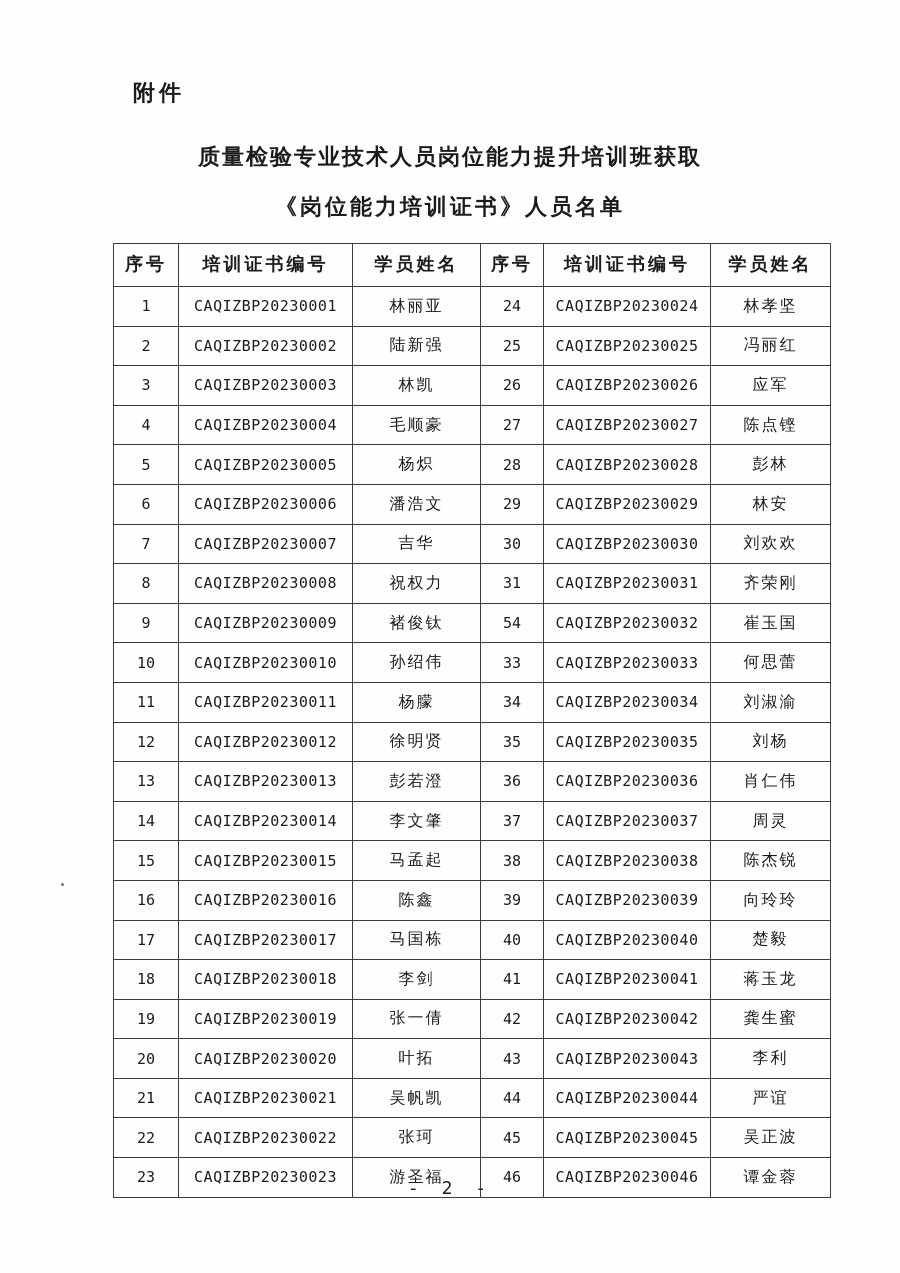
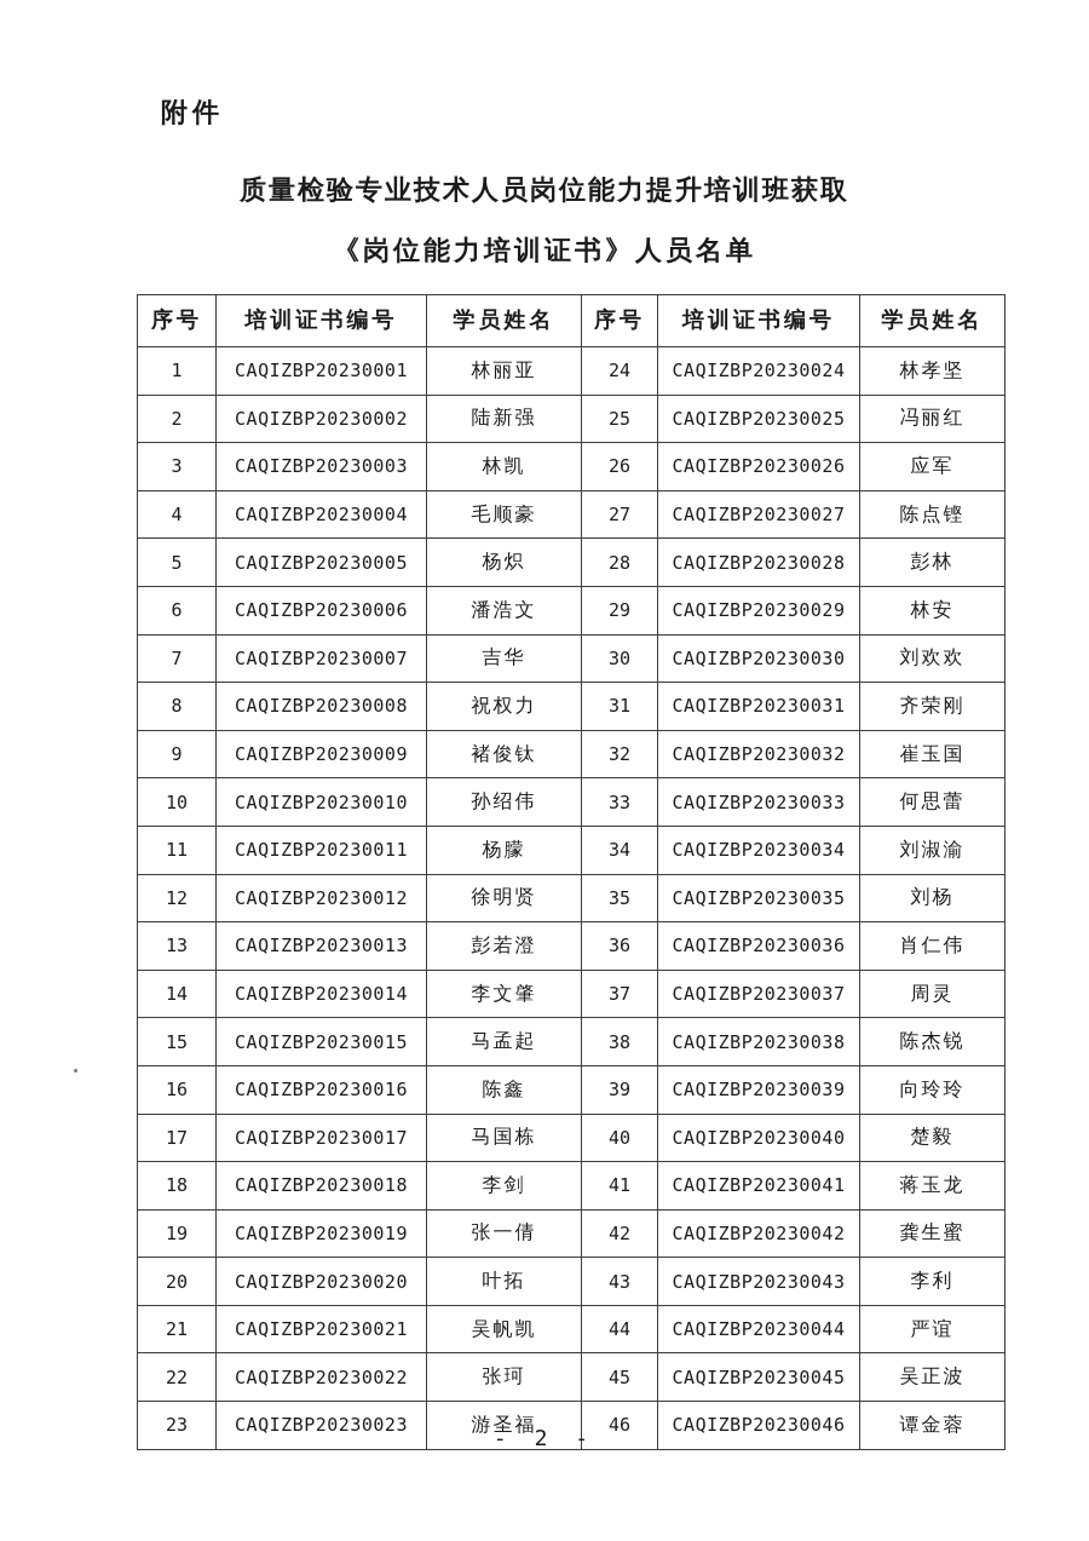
  附件
  质量检验专业技术人员岗位能力提升培训班获取
  《岗位能力培训证书》人员名单
  序号	培训证书编号	学员姓名	序号	培训证书编号	学员姓名
  1	CAQIZBP20230001	林丽亚	24	CAQIZBP20230024	林孝坚
  2	CAQIZBP20230002	陆新强	25	CAQIZBP20230025	冯丽红
  3	CAQIZBP20230003	林凯	26	CAQIZBP20230026	应军
  4	CAQIZBP20230004	毛顺豪	27	CAQIZBP20230027	陈点铿
  5	CAQIZBP20230005	杨炽	28	CAQIZBP20230028	彭林
  6	CAQIZBP20230006	潘浩文	29	CAQIZBP20230029	林安
  7	CAQIZBP20230007	吉华	30	CAQIZBP20230030	刘欢欢
  8	CAQIZBP20230008	祝权力	31	CAQIZBP20230031	齐荣刚
- 9	CAQIZBP20230009	褚俊钛	54	CAQIZBP20230032	崔玉国
+ 9	CAQIZBP20230009	褚俊钛	32	CAQIZBP20230032	崔玉国
  10	CAQIZBP20230010	孙绍伟	33	CAQIZBP20230033	何思蕾
  11	CAQIZBP20230011	杨朦	34	CAQIZBP20230034	刘淑渝
  12	CAQIZBP20230012	徐明贤	35	CAQIZBP20230035	刘杨
  13	CAQIZBP20230013	彭若澄	36	CAQIZBP20230036	肖仁伟
  14	CAQIZBP20230014	李文肇	37	CAQIZBP20230037	周灵
  15	CAQIZBP20230015	马孟起	38	CAQIZBP20230038	陈杰锐
  16	CAQIZBP20230016	陈鑫	39	CAQIZBP20230039	向玲玲
  17	CAQIZBP20230017	马国栋	40	CAQIZBP20230040	楚毅
  18	CAQIZBP20230018	李剑	41	CAQIZBP20230041	蒋玉龙
  19	CAQIZBP20230019	张一倩	42	CAQIZBP20230042	龚生蜜
  20	CAQIZBP20230020	叶拓	43	CAQIZBP20230043	李利
  21	CAQIZBP20230021	吴帆凯	44	CAQIZBP20230044	严谊
  22	CAQIZBP20230022	张珂	45	CAQIZBP20230045	吴正波
  23	CAQIZBP20230023	游圣福	46	CAQIZBP20230046	谭金蓉
  - 2 -
